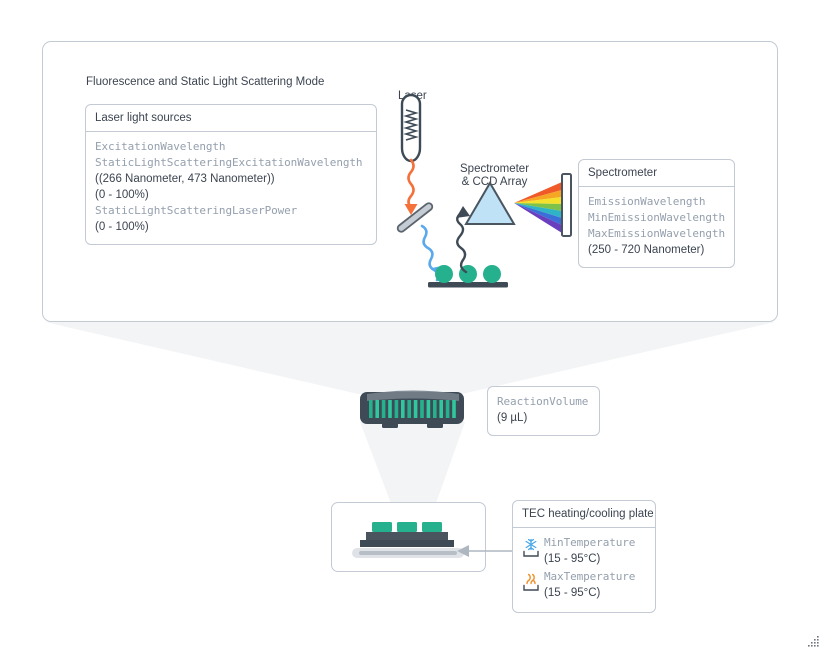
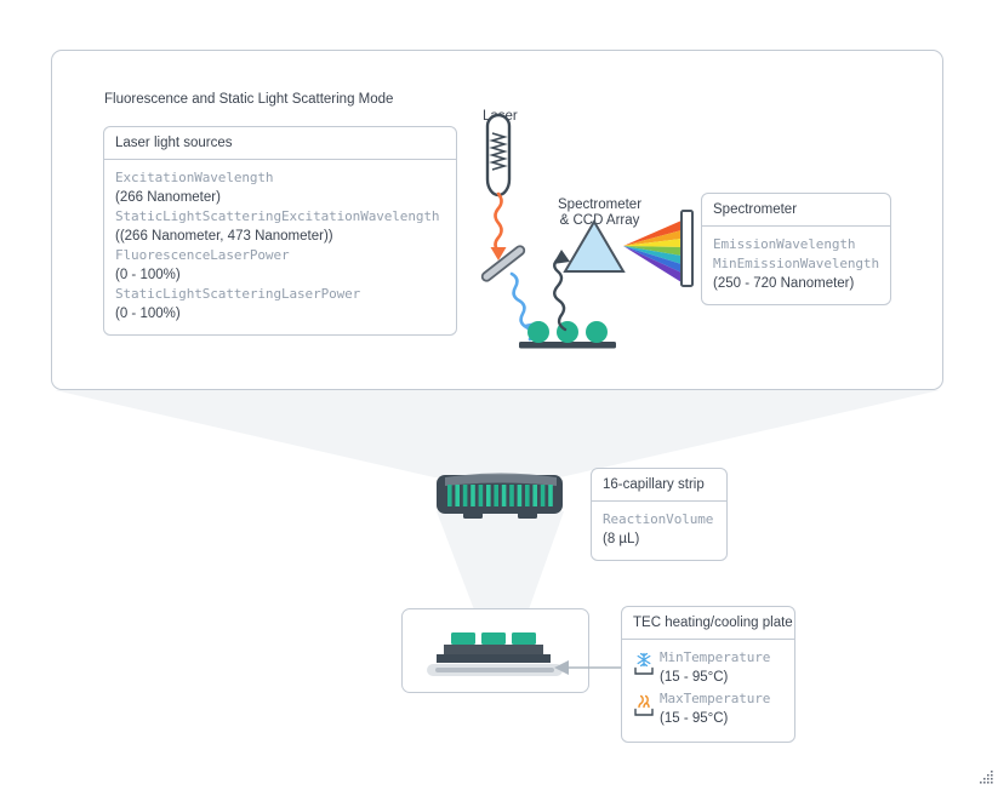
  Fluorescence and Static Light Scattering Mode
  Laser light sources
  ExcitationWavelength
+ (266 Nanometer)
  StaticLightScatteringExcitationWavelength
  ((266 Nanometer, 473 Nanometer))
+ FluorescenceLaserPower
  (0 - 100%)
  StaticLightScatteringLaserPower
  (0 - 100%)
  Spectrometer
  EmissionWavelength
  MinEmissionWavelength
- MaxEmissionWavelength
  (250 - 720 Nanometer)
  Spectrometer
  & CCD Array
+ 16-capillary strip
  ReactionVolume
- (9 µL)
+ (8 µL)
  TEC heating/cooling plate
  MinTemperature
  (15 - 95°C)
  MaxTemperature
  (15 - 95°C)
